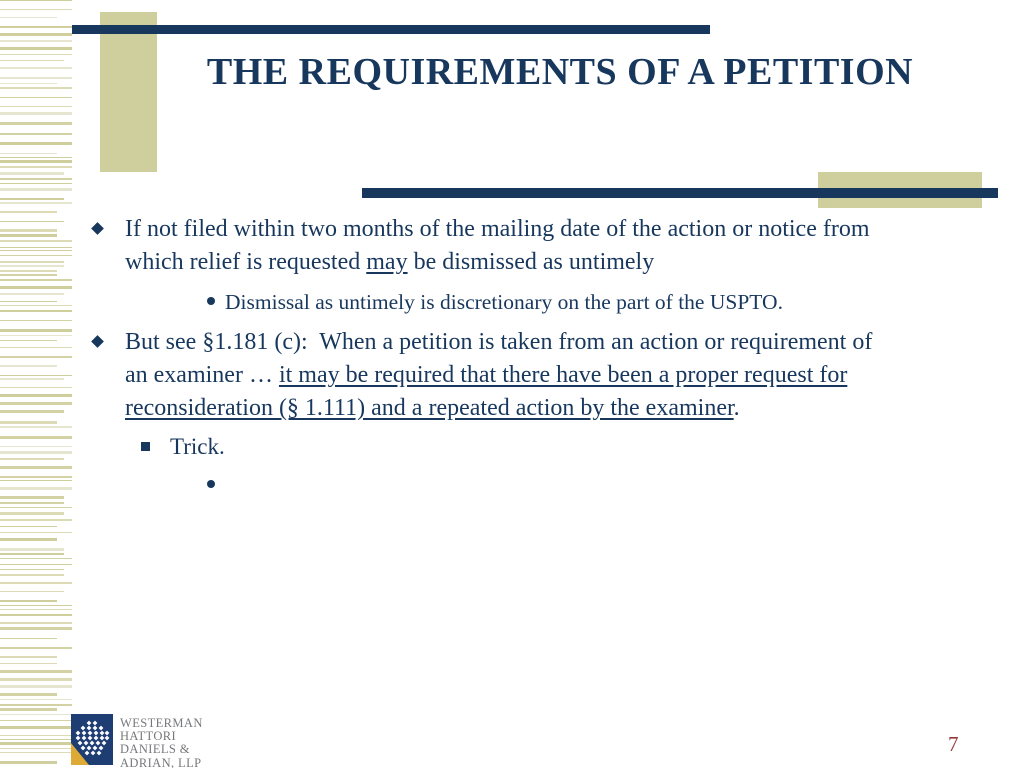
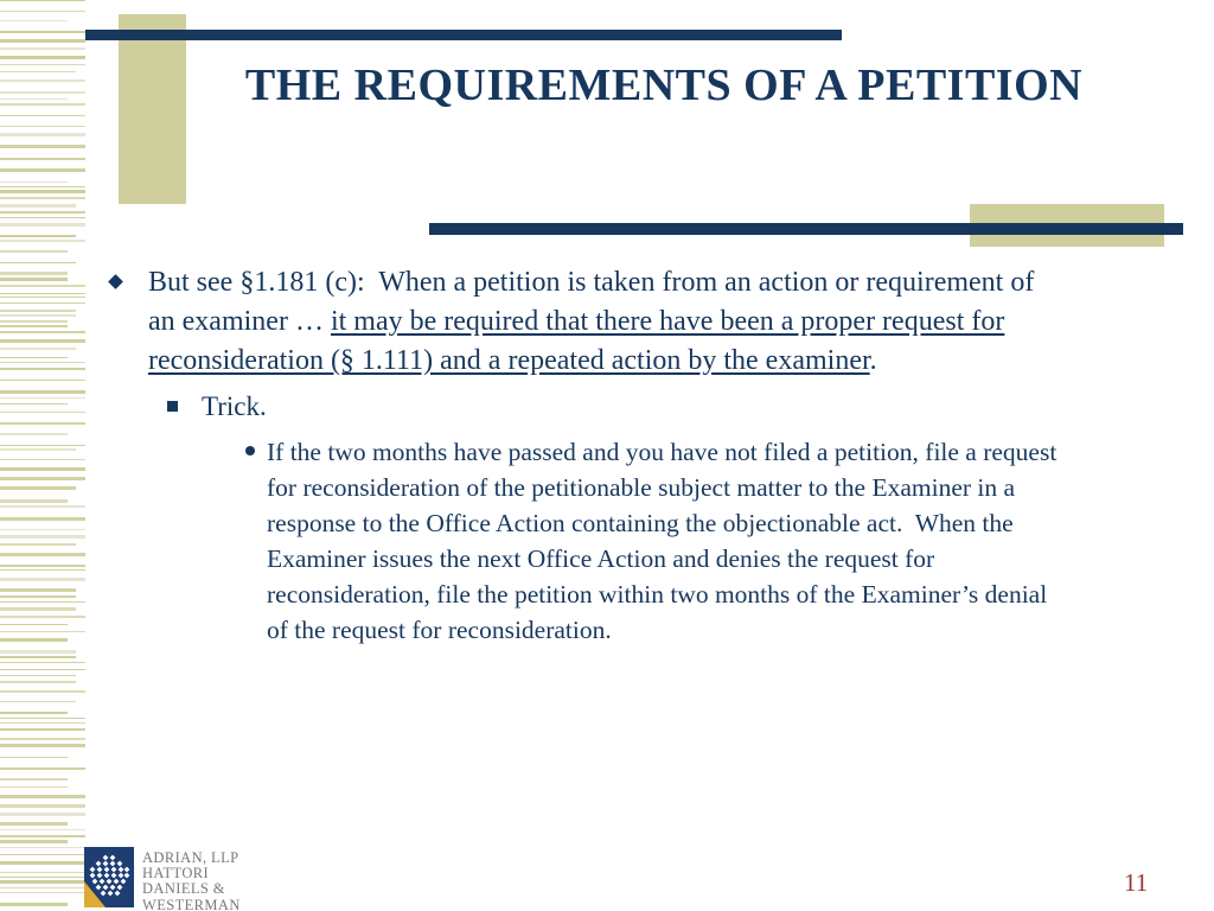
  THE REQUIREMENTS OF A PETITION
- If not filed within two months of the mailing date of the action or notice from
- which relief is requested may be dismissed as untimely
- Dismissal as untimely is discretionary on the part of the USPTO.
  But see §1.181 (c): When a petition is taken from an action or requirement of
  an examiner … it may be required that there have been a proper request for
  reconsideration (§ 1.111) and a repeated action by the examiner.
  Trick.
+ If the two months have passed and you have not filed a petition, file a request
+ for reconsideration of the petitionable subject matter to the Examiner in a
+ response to the Office Action containing the objectionable act. When the
+ Examiner issues the next Office Action and denies the request for
+ reconsideration, file the petition within two months of the Examiner’s denial
+ of the request for reconsideration.
- WESTERMAN
+ ADRIAN, LLP
  HATTORI
  DANIELS &
- ADRIAN, LLP
+ WESTERMAN
- 7
+ 11
